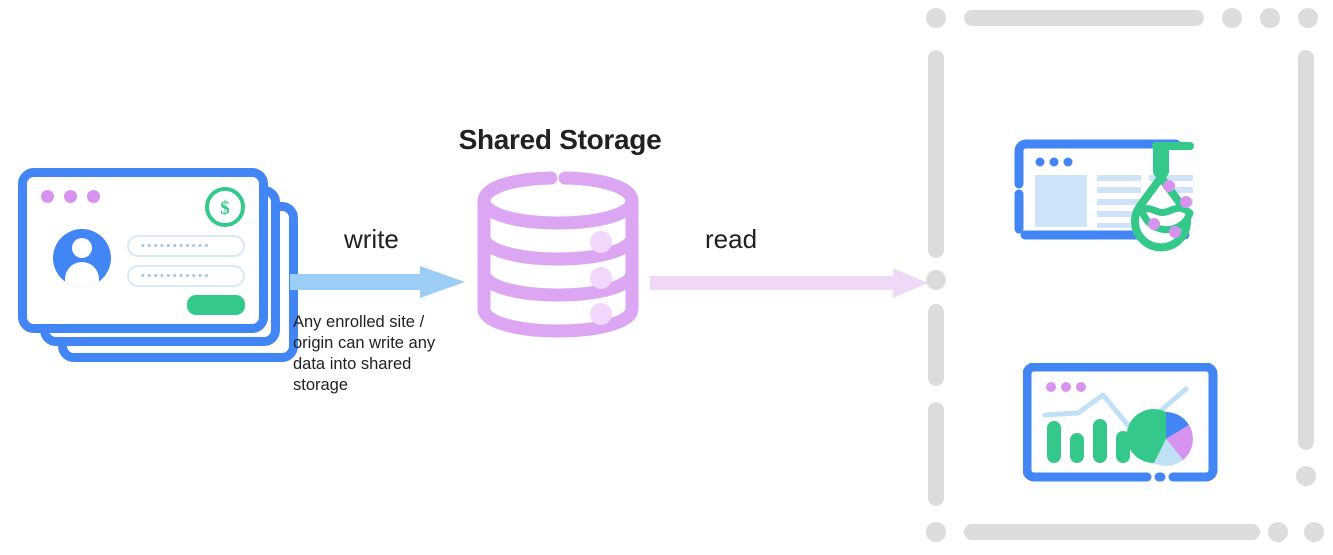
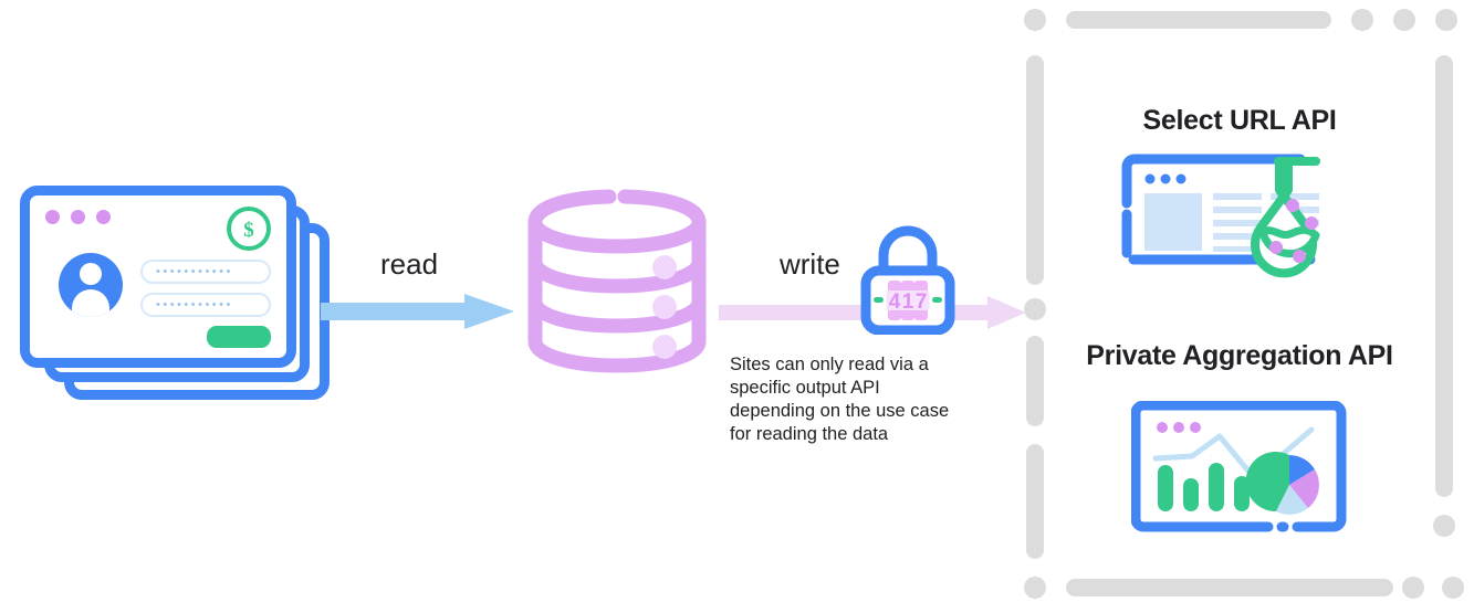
  $
  •••••••••••
  •••••••••••
- write
+ read
- Any enrolled site /
- origin can write any
- data into shared
- storage
- Shared Storage
- read
+ write
+ Sites can only read via a
+ specific output API
+ depending on the use case
+ for reading the data
+ 4
+ 1
+ 7
+ Select URL API
+ Private Aggregation API
